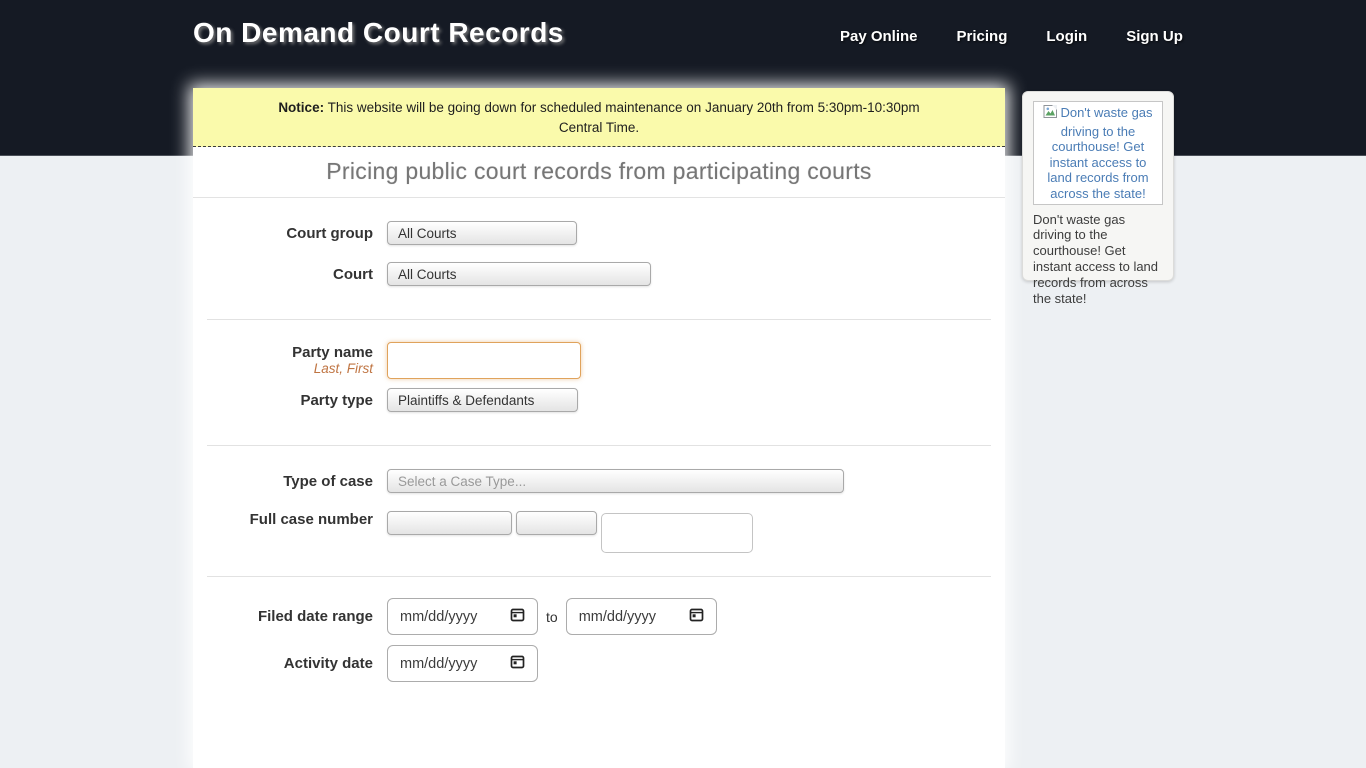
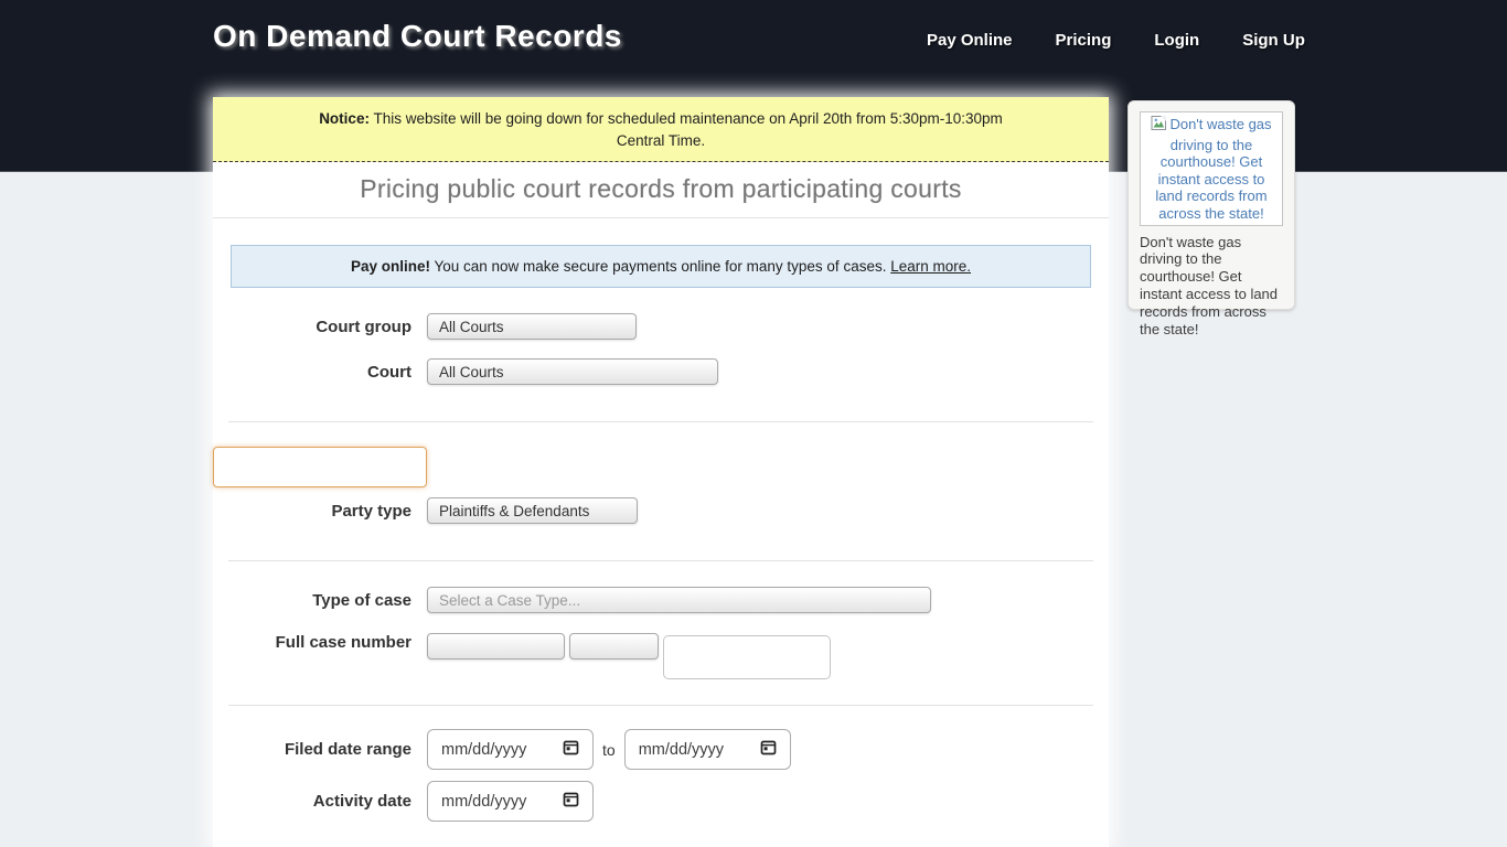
  On Demand Court Records
  Pay Online
  Pricing
  Login
  Sign Up
- Notice: This website will be going down for scheduled maintenance on January 20th from 5:30pm-10:30pm Central Time.
+ Notice: This website will be going down for scheduled maintenance on April 20th from 5:30pm-10:30pm Central Time.
  Pricing public court records from participating courts
+ Pay online! You can now make secure payments online for many types of cases. Learn more.
  Court group
  All Courts
  Court
  All Courts
- Party name
- Last, First
  Party type
  Plaintiffs & Defendants
  Type of case
  Select a Case Type...
  Full case number
  Filed date range
  mm/dd/yyyy
  to
  mm/dd/yyyy
  Activity date
  mm/dd/yyyy
  Don't waste gas driving to the courthouse! Get instant access to land records from across the state!
  Don't waste gas driving to the courthouse! Get instant access to land records from across the state!
